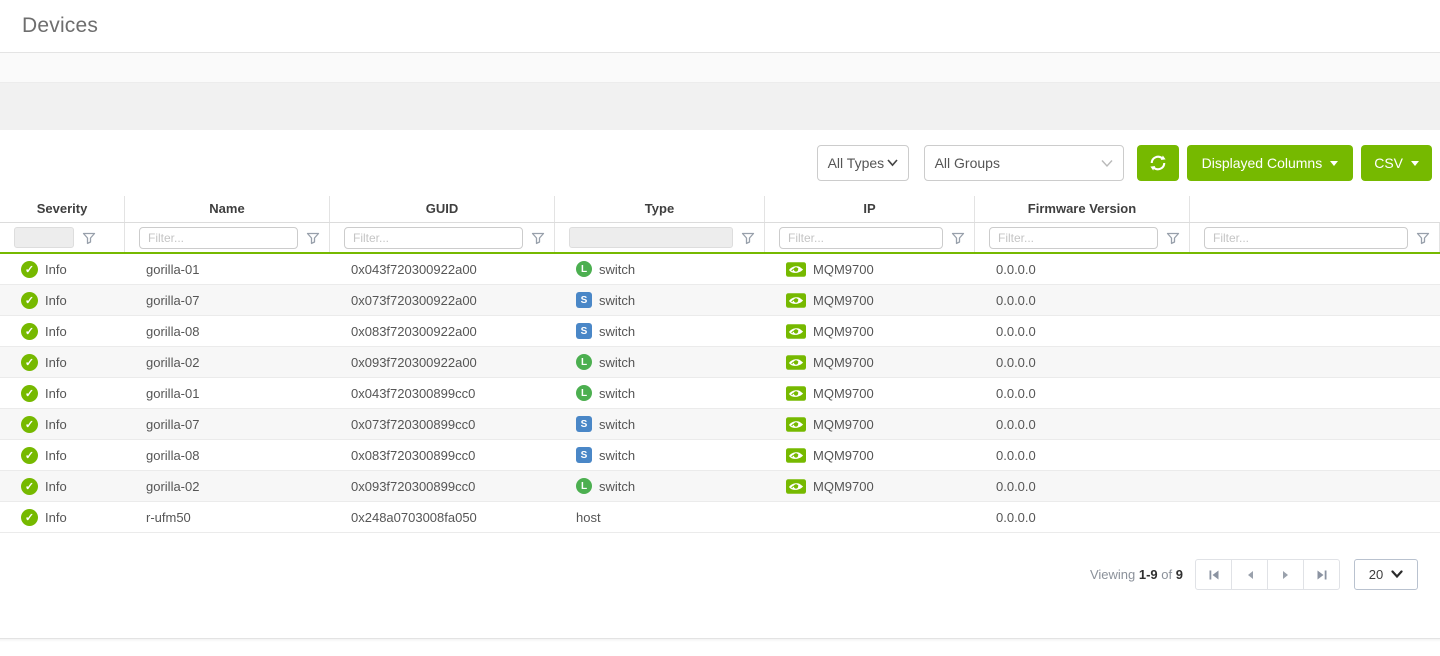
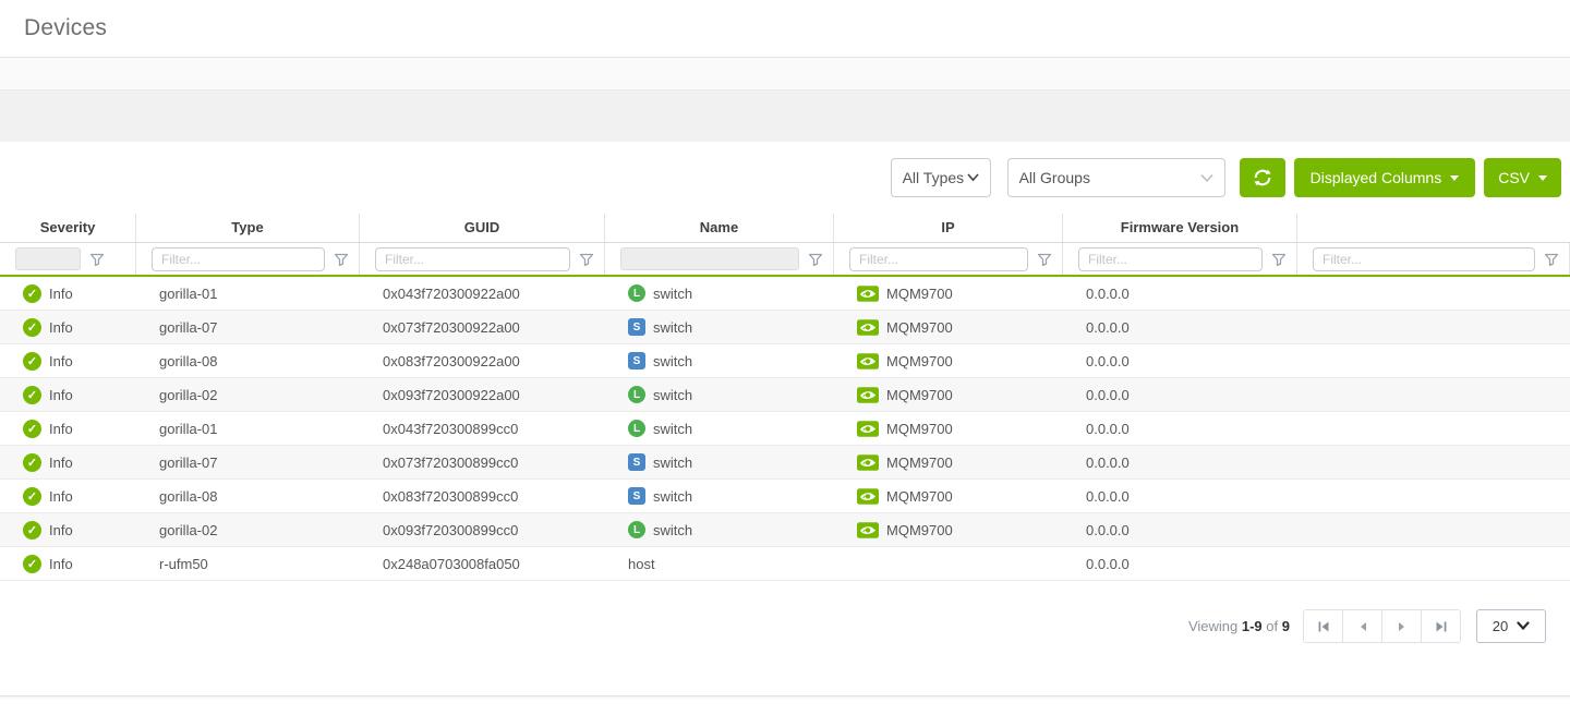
  Devices
  All Types
  All Groups
  Displayed Columns
  CSV
  Severity
- Name
+ Type
  GUID
- Type
+ Name
  IP
  Firmware Version
  Filter...
  Filter...
  Filter...
  Filter...
  Filter...
  ✓
  Info
  gorilla-01
  0x043f720300922a00
  L
  switch
  MQM9700
  0.0.0.0
  ✓
  Info
  gorilla-07
  0x073f720300922a00
  S
  switch
  MQM9700
  0.0.0.0
  ✓
  Info
  gorilla-08
  0x083f720300922a00
  S
  switch
  MQM9700
  0.0.0.0
  ✓
  Info
  gorilla-02
  0x093f720300922a00
  L
  switch
  MQM9700
  0.0.0.0
  ✓
  Info
  gorilla-01
  0x043f720300899cc0
  L
  switch
  MQM9700
  0.0.0.0
  ✓
  Info
  gorilla-07
  0x073f720300899cc0
  S
  switch
  MQM9700
  0.0.0.0
  ✓
  Info
  gorilla-08
  0x083f720300899cc0
  S
  switch
  MQM9700
  0.0.0.0
  ✓
  Info
  gorilla-02
  0x093f720300899cc0
  L
  switch
  MQM9700
  0.0.0.0
  ✓
  Info
  r-ufm50
  0x248a0703008fa050
  host
  0.0.0.0
  Viewing 1-9 of 9
  20
